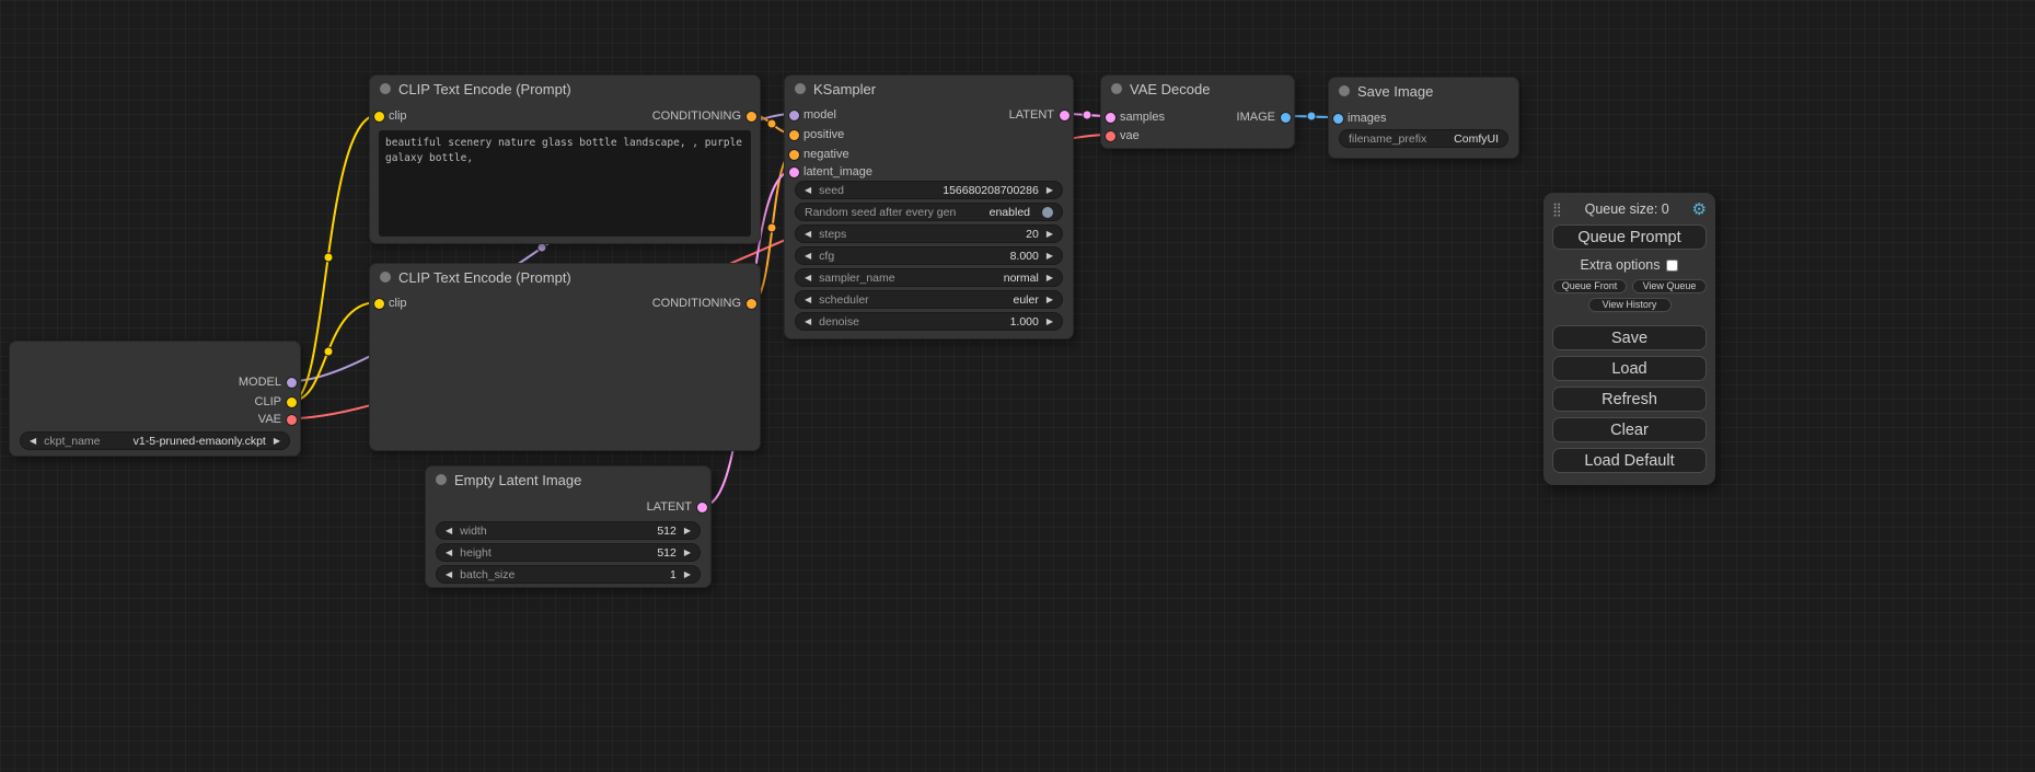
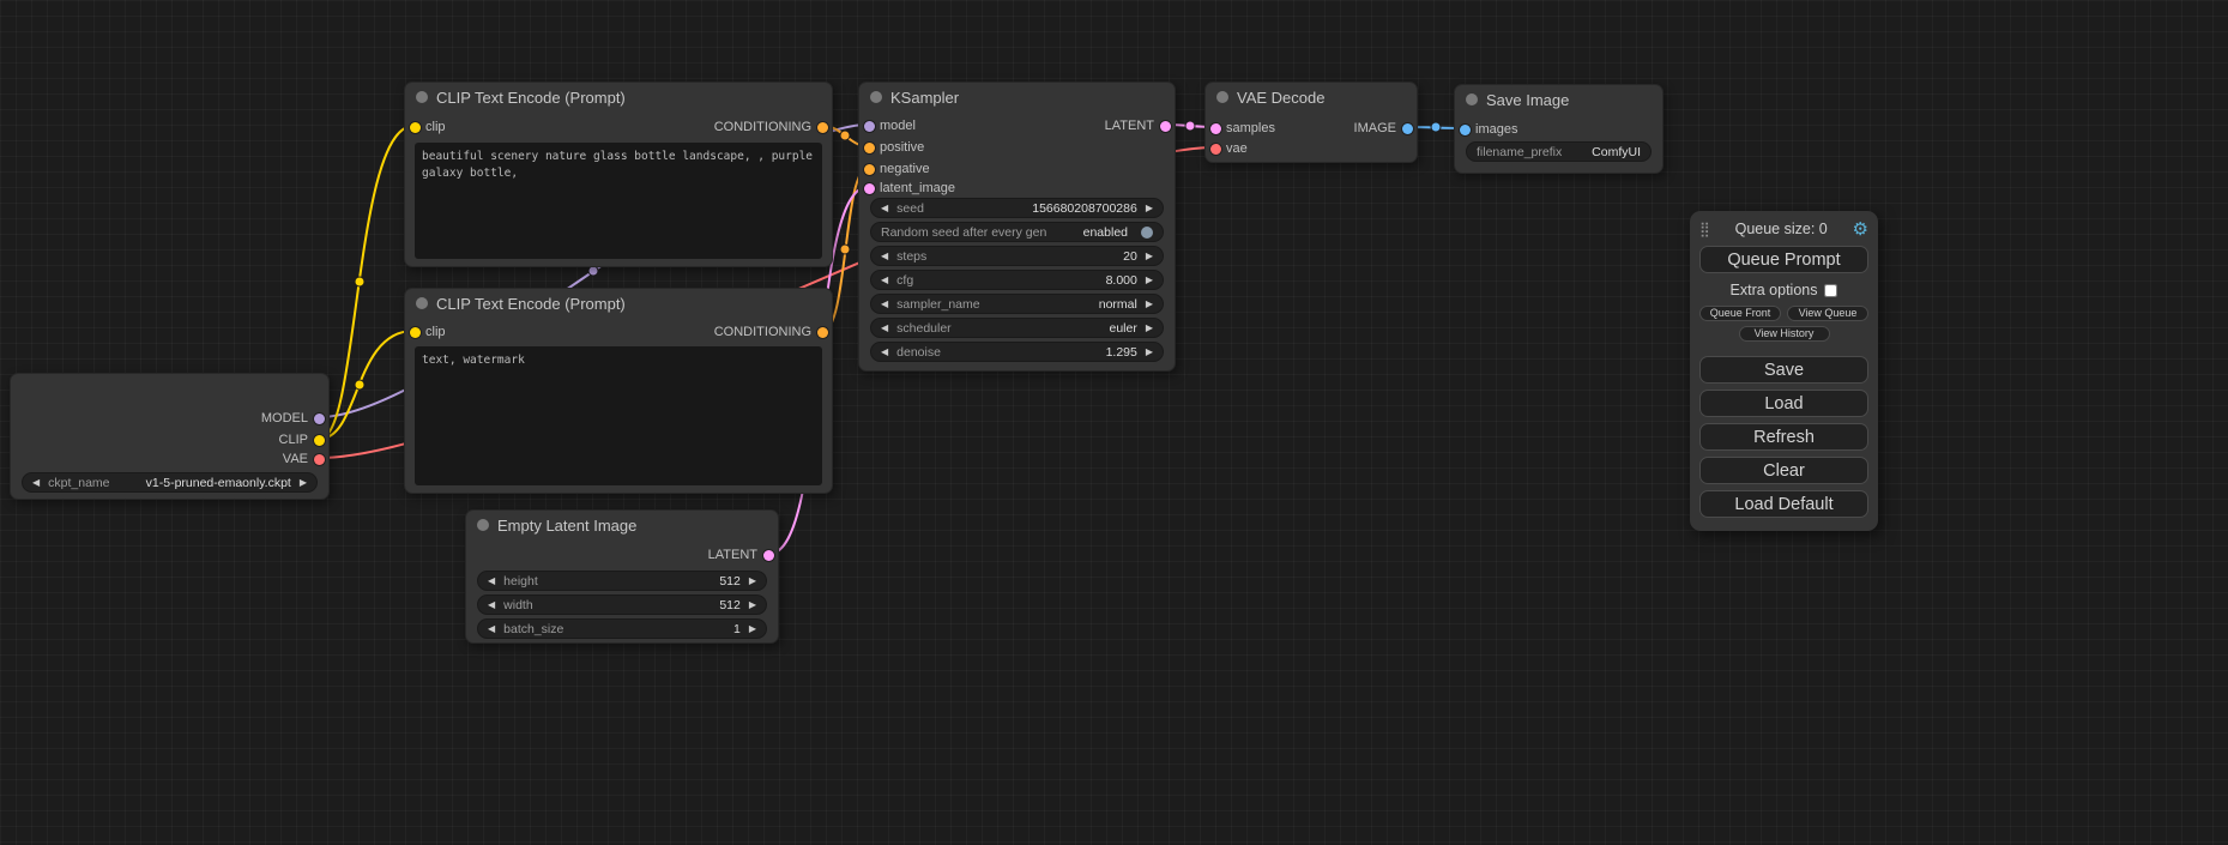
  MODEL
  CLIP
  VAE
  ◀
  ckpt_name
  v1-5-pruned-emaonly.ckpt
  ▶
  CLIP Text Encode (Prompt)
  clip
  CONDITIONING
  CLIP Text Encode (Prompt)
  clip
  CONDITIONING
+ text, watermark
  Empty Latent Image
  LATENT
  ◀
- width
+ height
  512
  ▶
  ◀
- height
+ width
  512
  ▶
  ◀
  batch_size
  1
  ▶
  KSampler
  model
  LATENT
  positive
  negative
  latent_image
  ◀
  seed
  156680208700286
  ▶
  Random seed after every gen
  enabled
  ◀
  steps
  20
  ▶
  ◀
  cfg
  8.000
  ▶
  ◀
  sampler_name
  normal
  ▶
  ◀
  scheduler
  euler
  ▶
  ◀
  denoise
- 1.000
+ 1.295
  ▶
  VAE Decode
  samples
  IMAGE
  vae
  Save Image
  images
  filename_prefix
  ComfyUI
  ⣿
  Queue size: 0
  ⚙
  Queue Prompt
  Extra options
  Queue Front
  View Queue
  View History
  Save
  Load
  Refresh
  Clear
  Load Default
